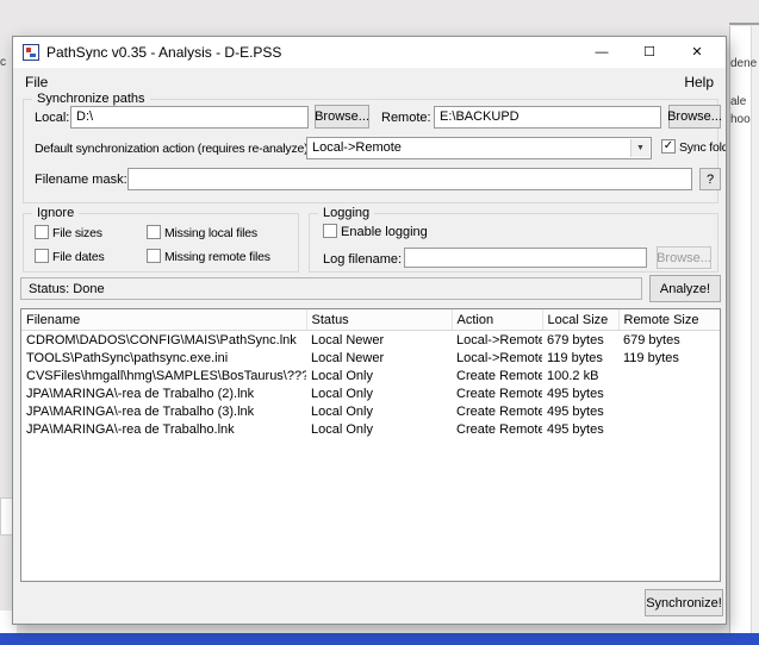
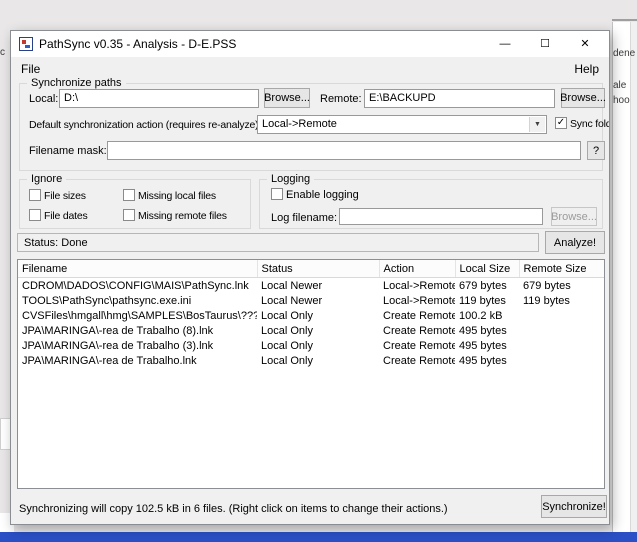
  c
  dene
  ale
  hoo
  PathSync v0.35 - Analysis - D-E.PSS
  —
  ☐
  ✕
  File
  Help
  Synchronize paths
  Local:
  D:\
  Browse...
  Remote:
  E:\BACKUPD
  Browse...
  Default synchronization action (requires re-analyze
  Local->Remote
  ✓
  Sync fold
  Filename mask:
  ?
  Ignore
  File sizes
  Missing local files
  File dates
  Missing remote files
  Logging
  Enable logging
  Log filename:
  Browse...
  Status: Done
  Analyze!
  Filename	Status	Action	Local Size	Remote Size
  CDROM\DADOS\CONFIG\MAIS\PathSync.lnk	Local Newer	Local->Remote	679 bytes	679 bytes
  TOOLS\PathSync\pathsync.exe.ini	Local Newer	Local->Remote	119 bytes	119 bytes
  CVSFiles\hmgall\hmg\SAMPLES\BosTaurus\???	Local Only	Create Remote	100.2 kB
- JPA\MARINGA\-rea de Trabalho (2).lnk	Local Only	Create Remote	495 bytes
+ JPA\MARINGA\-rea de Trabalho (8).lnk	Local Only	Create Remote	495 bytes
  JPA\MARINGA\-rea de Trabalho (3).lnk	Local Only	Create Remote	495 bytes
  JPA\MARINGA\-rea de Trabalho.lnk	Local Only	Create Remote	495 bytes
+ Synchronizing will copy 102.5 kB in 6 files. (Right click on items to change their actions.)
  Synchronize!
